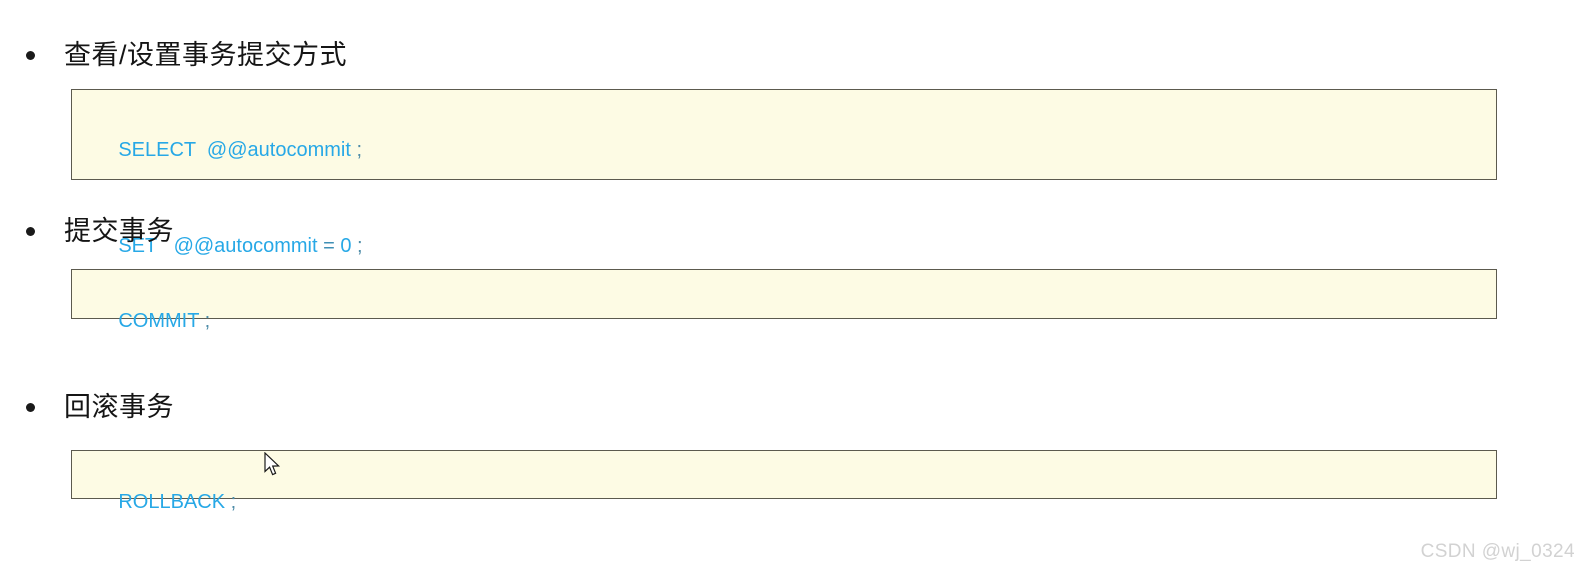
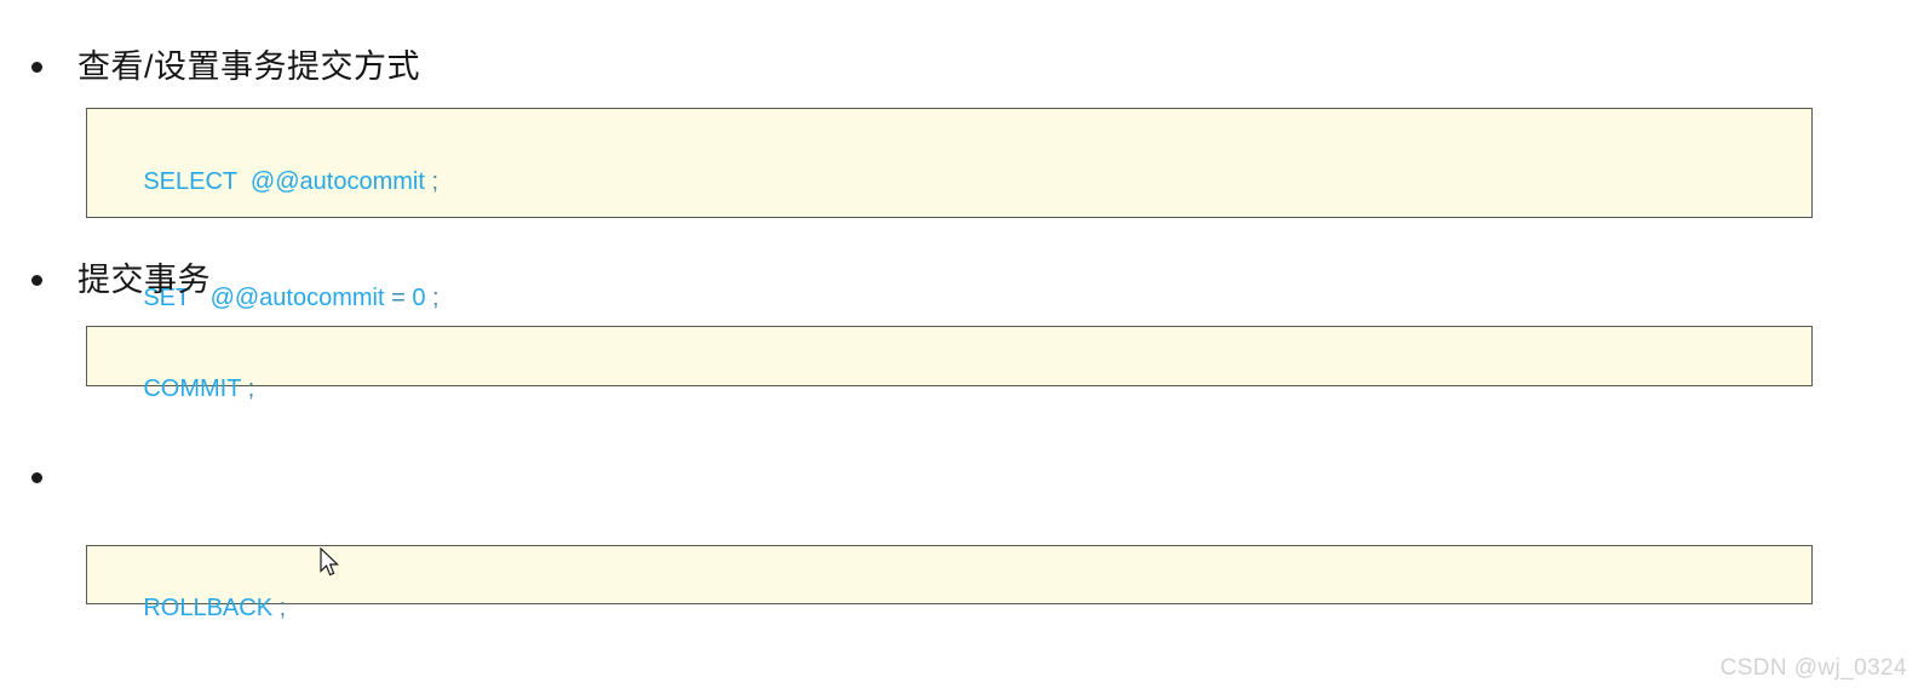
  查看/设置事务提交方式
  SELECT @@autocommit ;
  SET @@autocommit = 0 ;
  提交事务
  COMMIT ;
- 回滚事务
  ROLLBACK ;
  CSDN @wj_0324
